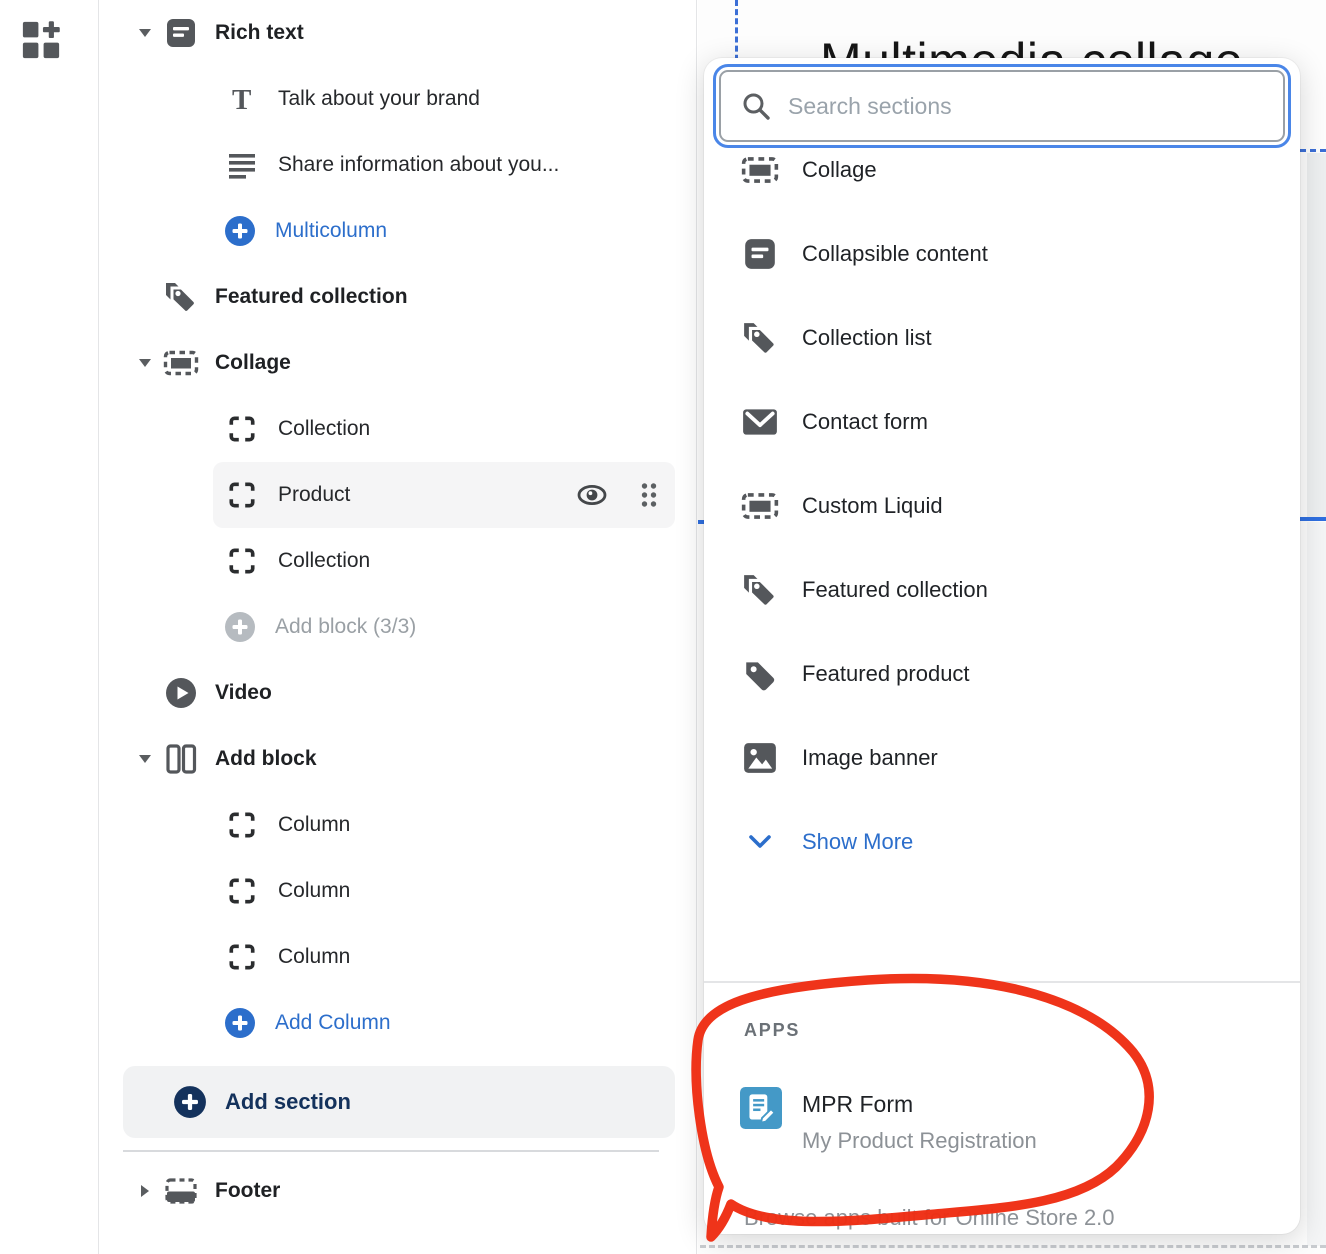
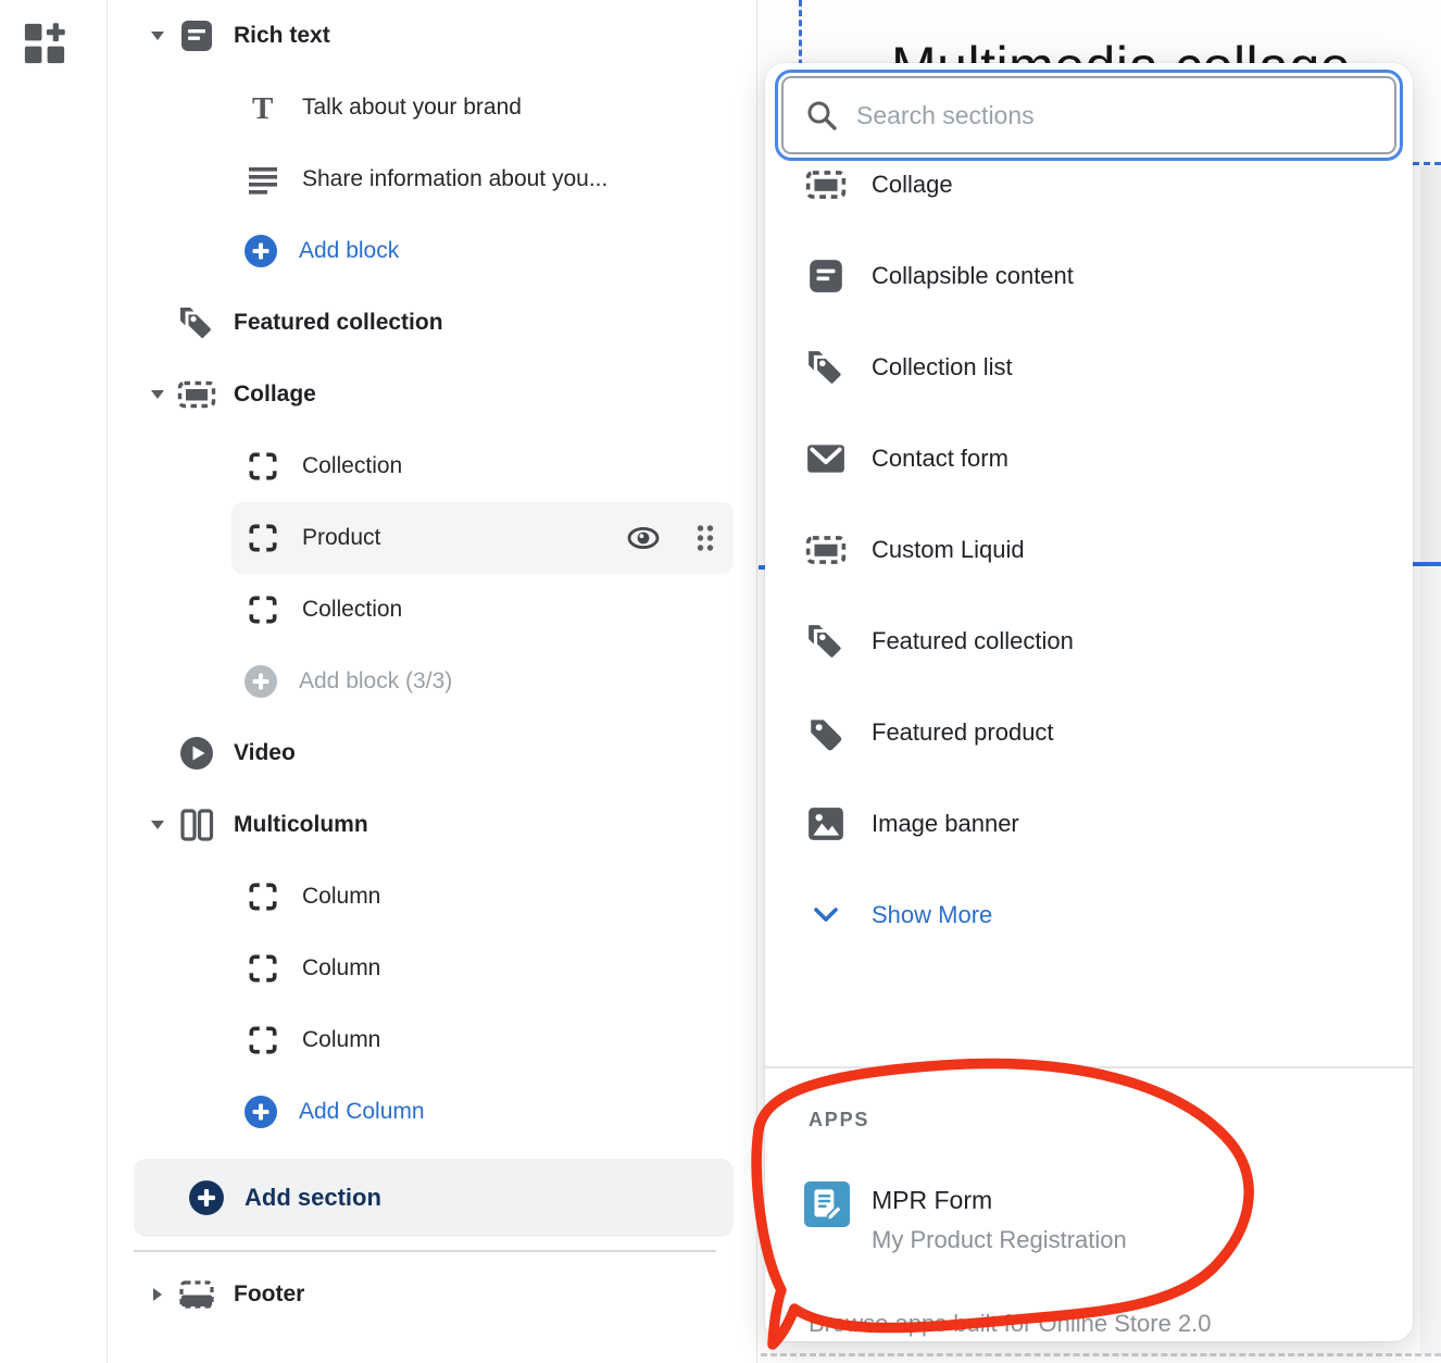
  Rich text
  T
  Talk about your brand
  Share information about you...
- Multicolumn
+ Add block
  Featured collection
  Collage
  Collection
  Product
  Collection
  Add block (3/3)
  Video
- Add block
+ Multicolumn
  Column
  Column
  Column
  Add Column
  Add section
  Footer
  Search sections
  Collage
  Collapsible content
  Collection list
  Contact form
  Custom Liquid
  Featured collection
  Featured product
  Image banner
  Show More
  APPS
  MPR Form
  My Product Registration
